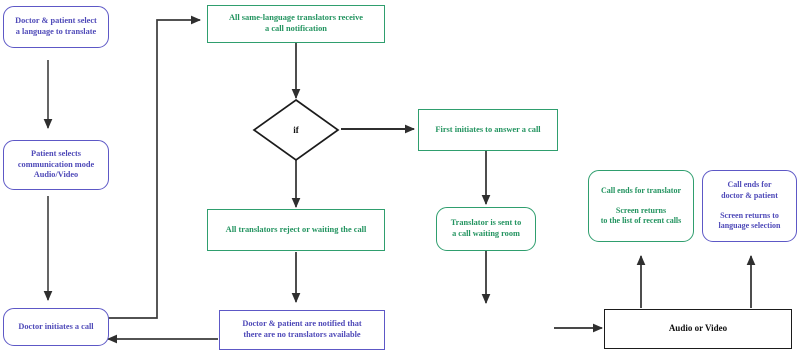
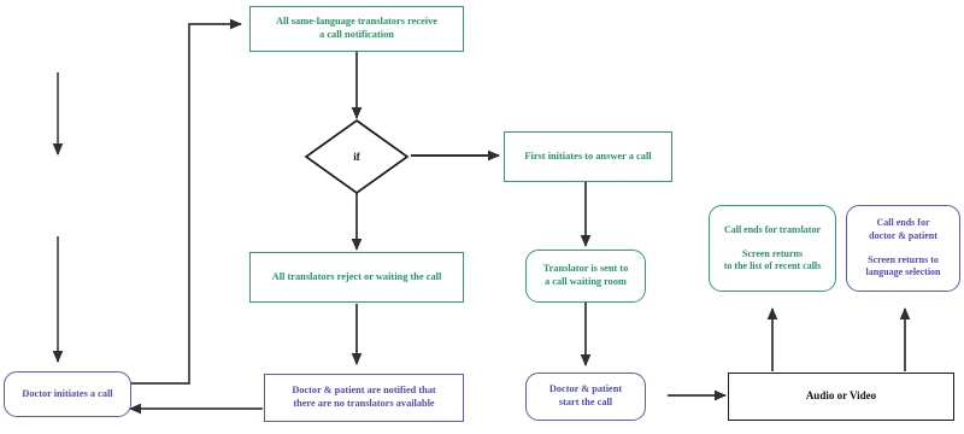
- Doctor & patient select
- a language to translate
- Patient selects
- communication mode
- Audio/Video
  Doctor initiates a call
  All same-language translators receive
  a call notification
  if
  All translators reject or waiting the call
  Doctor & patient are notified that
  there are no translators available
  First initiates to answer a call
  Translator is sent to
  a call waiting room
+ Doctor & patient
+ start the call
  Audio or Video
  Call ends for translator
  Screen returns
  to the list of recent calls
  Call ends for
  doctor & patient
  Screen returns to
  language selection
